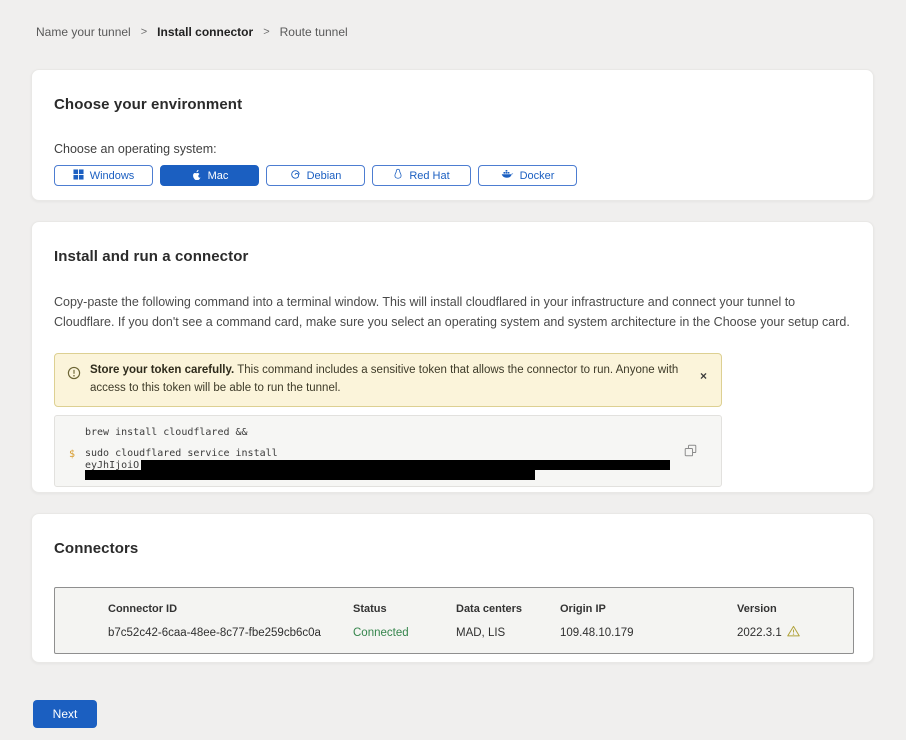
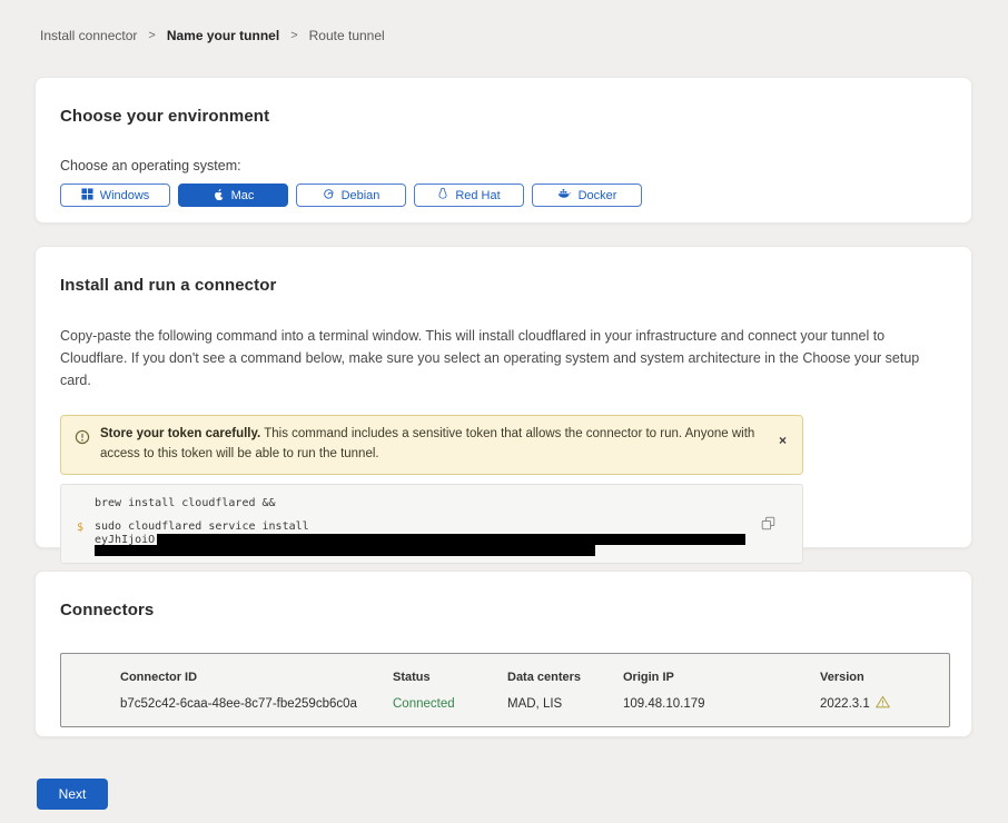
- Name your tunnel
+ Install connector
  >
- Install connector
+ Name your tunnel
  >
  Route tunnel
  Choose your environment
  Choose an operating system:
  Windows
  Mac
  Debian
  Red Hat
  Docker
  Install and run a connector
- Copy-paste the following command into a terminal window. This will install cloudflared in your infrastructure and connect your tunnel to Cloudflare. If you don't see a command card, make sure you select an operating system and system architecture in the Choose your setup card.
+ Copy-paste the following command into a terminal window. This will install cloudflared in your infrastructure and connect your tunnel to Cloudflare. If you don't see a command below, make sure you select an operating system and system architecture in the Choose your setup card.
  Store your token carefully. This command includes a sensitive token that allows the connector to run. Anyone with access to this token will be able to run the tunnel.
  ×
  $
  brew install cloudflared &&
  sudo cloudflared service install
  eyJhIjoiO
  Connectors
  Connector ID
  Status
  Data centers
  Origin IP
  Version
  b7c52c42-6caa-48ee-8c77-fbe259cb6c0a
  Connected
  MAD, LIS
  109.48.10.179
  2022.3.1
  Next
